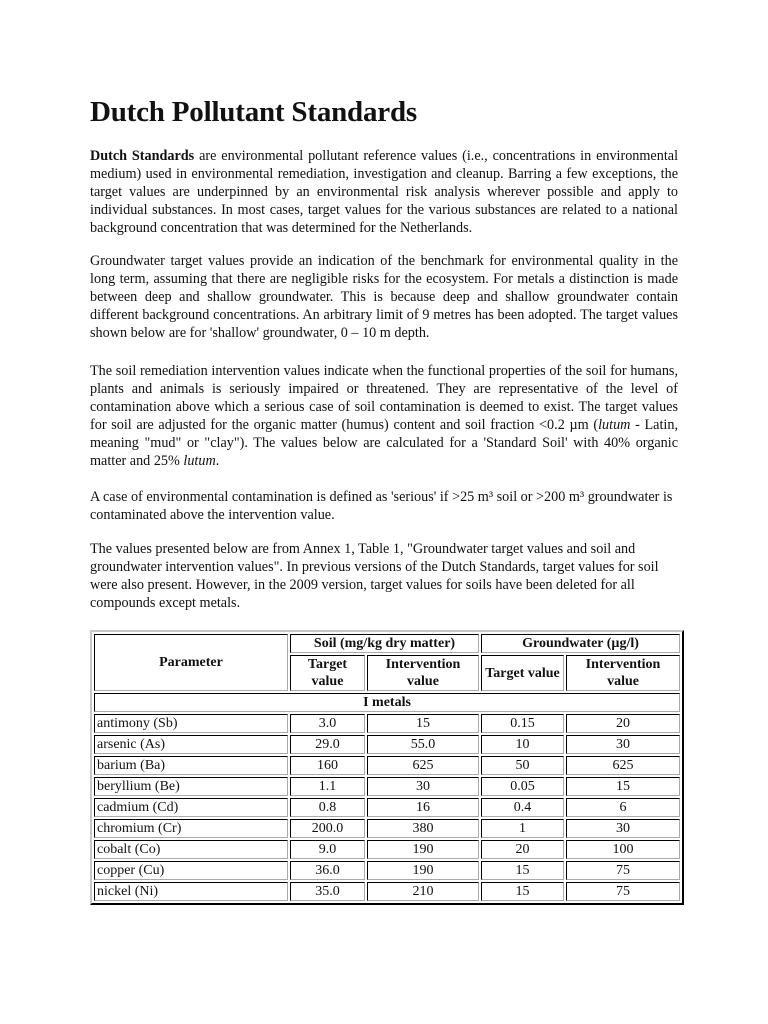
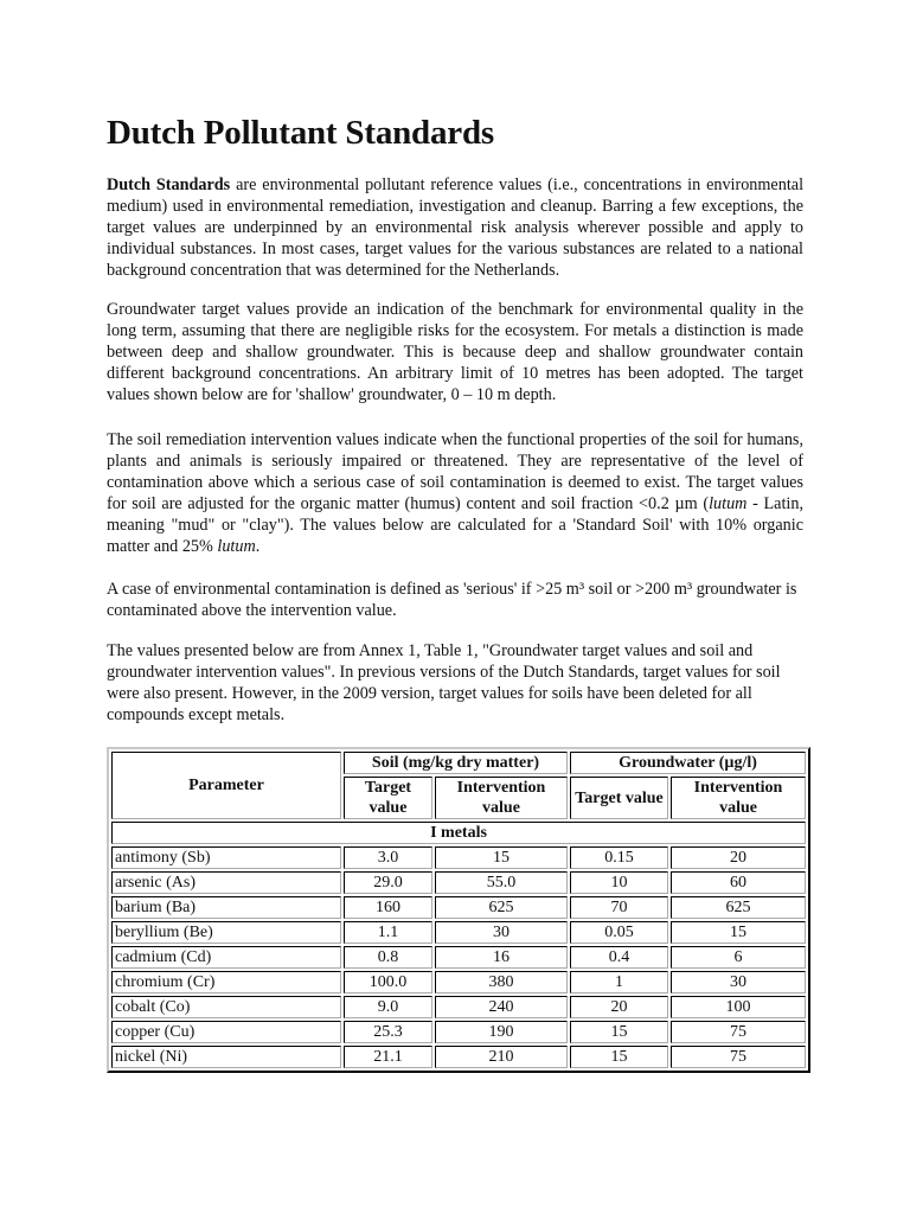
  Dutch Pollutant Standards
  Dutch Standards are environmental pollutant reference values (i.e., concentrations in environmental medium) used in environmental remediation, investigation and cleanup. Barring a few exceptions, the target values are underpinned by an environmental risk analysis wherever possible and apply to individual substances. In most cases, target values for the various substances are related to a national background concentration that was determined for the Netherlands.
- Groundwater target values provide an indication of the benchmark for environmental quality in the long term, assuming that there are negligible risks for the ecosystem. For metals a distinction is made between deep and shallow groundwater. This is because deep and shallow groundwater contain different background concentrations. An arbitrary limit of 9 metres has been adopted. The target values shown below are for 'shallow' groundwater, 0 – 10 m depth.
+ Groundwater target values provide an indication of the benchmark for environmental quality in the long term, assuming that there are negligible risks for the ecosystem. For metals a distinction is made between deep and shallow groundwater. This is because deep and shallow groundwater contain different background concentrations. An arbitrary limit of 10 metres has been adopted. The target values shown below are for 'shallow' groundwater, 0 – 10 m depth.
- The soil remediation intervention values indicate when the functional properties of the soil for humans, plants and animals is seriously impaired or threatened. They are representative of the level of contamination above which a serious case of soil contamination is deemed to exist. The target values for soil are adjusted for the organic matter (humus) content and soil fraction <0.2 µm (lutum - Latin, meaning "mud" or "clay"). The values below are calculated for a 'Standard Soil' with 40% organic matter and 25% lutum.
+ The soil remediation intervention values indicate when the functional properties of the soil for humans, plants and animals is seriously impaired or threatened. They are representative of the level of contamination above which a serious case of soil contamination is deemed to exist. The target values for soil are adjusted for the organic matter (humus) content and soil fraction <0.2 µm (lutum - Latin, meaning "mud" or "clay"). The values below are calculated for a 'Standard Soil' with 10% organic matter and 25% lutum.
  A case of environmental contamination is defined as 'serious' if >25 m³ soil or >200 m³ groundwater is contaminated above the intervention value.
  The values presented below are from Annex 1, Table 1, "Groundwater target values and soil and groundwater intervention values". In previous versions of the Dutch Standards, target values for soil were also present. However, in the 2009 version, target values for soils have been deleted for all compounds except metals.
  Parameter	Soil (mg/kg dry matter)	Groundwater (µg/l)
  Target value	Intervention value	Target value	Intervention value
  I metals
  antimony (Sb)	3.0	15	0.15	20
- arsenic (As)	29.0	55.0	10	30
+ arsenic (As)	29.0	55.0	10	60
- barium (Ba)	160	625	50	625
+ barium (Ba)	160	625	70	625
  beryllium (Be)	1.1	30	0.05	15
  cadmium (Cd)	0.8	16	0.4	6
- chromium (Cr)	200.0	380	1	30
+ chromium (Cr)	100.0	380	1	30
- cobalt (Co)	9.0	190	20	100
+ cobalt (Co)	9.0	240	20	100
- copper (Cu)	36.0	190	15	75
+ copper (Cu)	25.3	190	15	75
- nickel (Ni)	35.0	210	15	75
+ nickel (Ni)	21.1	210	15	75
